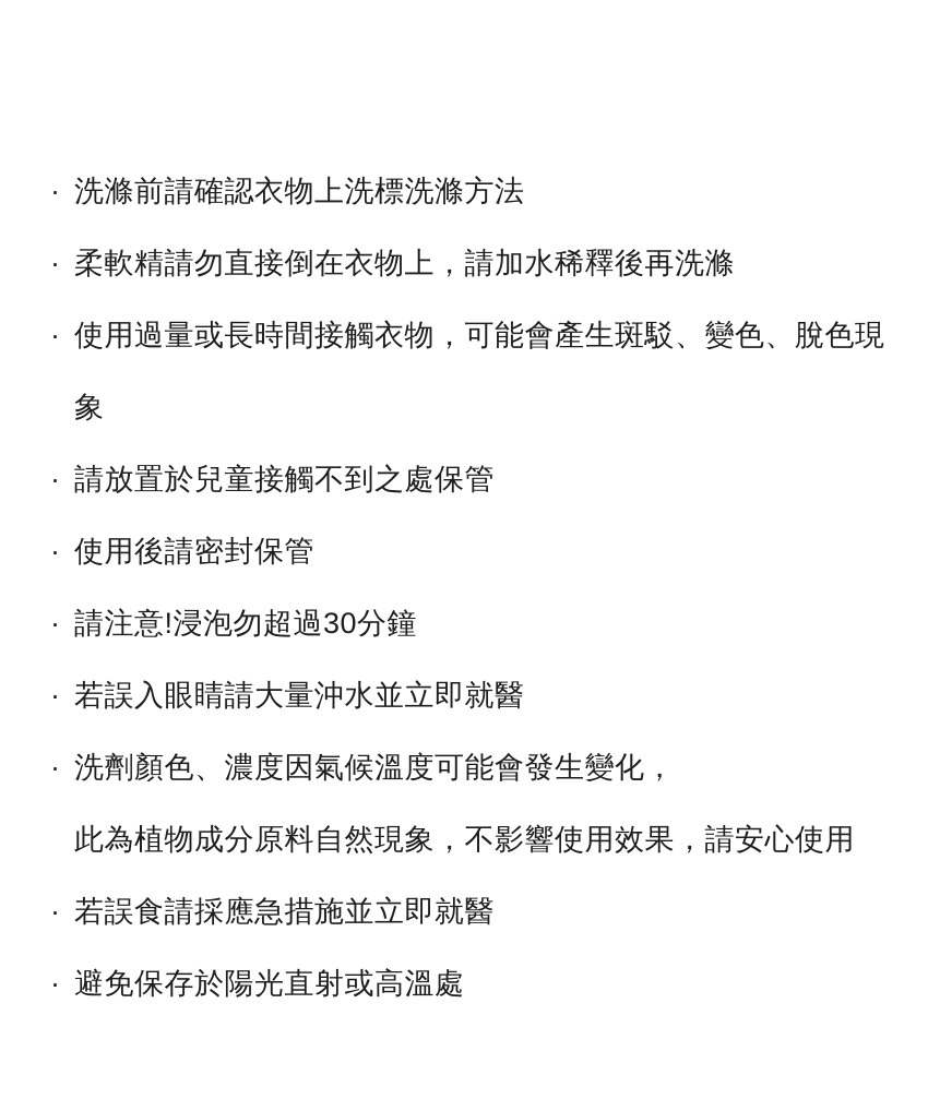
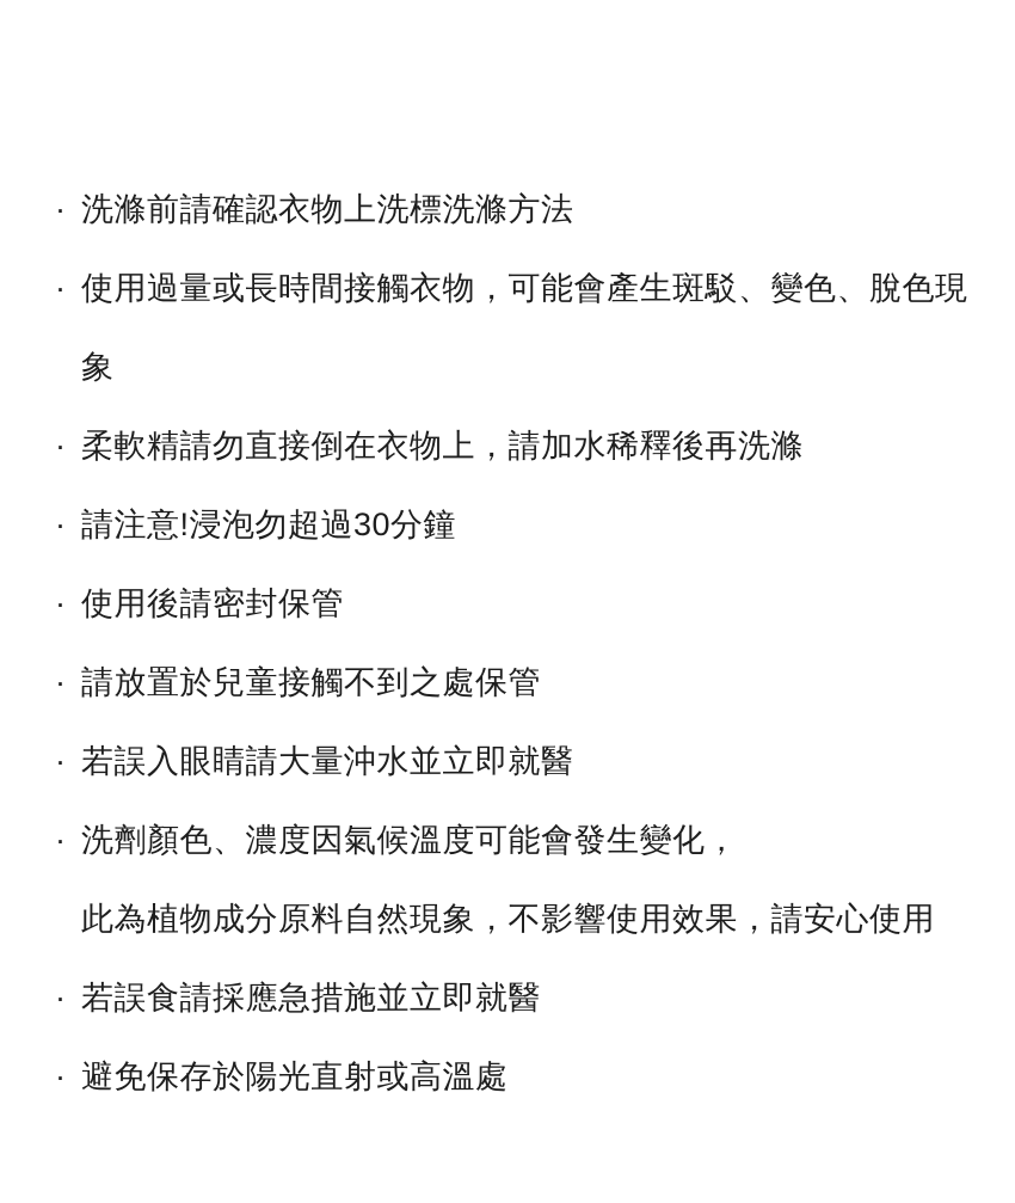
  ·
  洗滌前請確認衣物上洗標洗滌方法
  ·
- 柔軟精請勿直接倒在衣物上，請加水稀釋後再洗滌
+ 使用過量或長時間接觸衣物，可能會產生斑駁、變色、脫色現象
  ·
- 使用過量或長時間接觸衣物，可能會產生斑駁、變色、脫色現象
+ 柔軟精請勿直接倒在衣物上，請加水稀釋後再洗滌
  ·
- 請放置於兒童接觸不到之處保管
+ 請注意!浸泡勿超過30分鐘
  ·
  使用後請密封保管
  ·
- 請注意!浸泡勿超過30分鐘
+ 請放置於兒童接觸不到之處保管
  ·
  若誤入眼睛請大量沖水並立即就醫
  ·
  洗劑顏色、濃度因氣候溫度可能會發生變化，
  此為植物成分原料自然現象，不影響使用效果，請安心使用
  ·
  若誤食請採應急措施並立即就醫
  ·
  避免保存於陽光直射或高溫處
